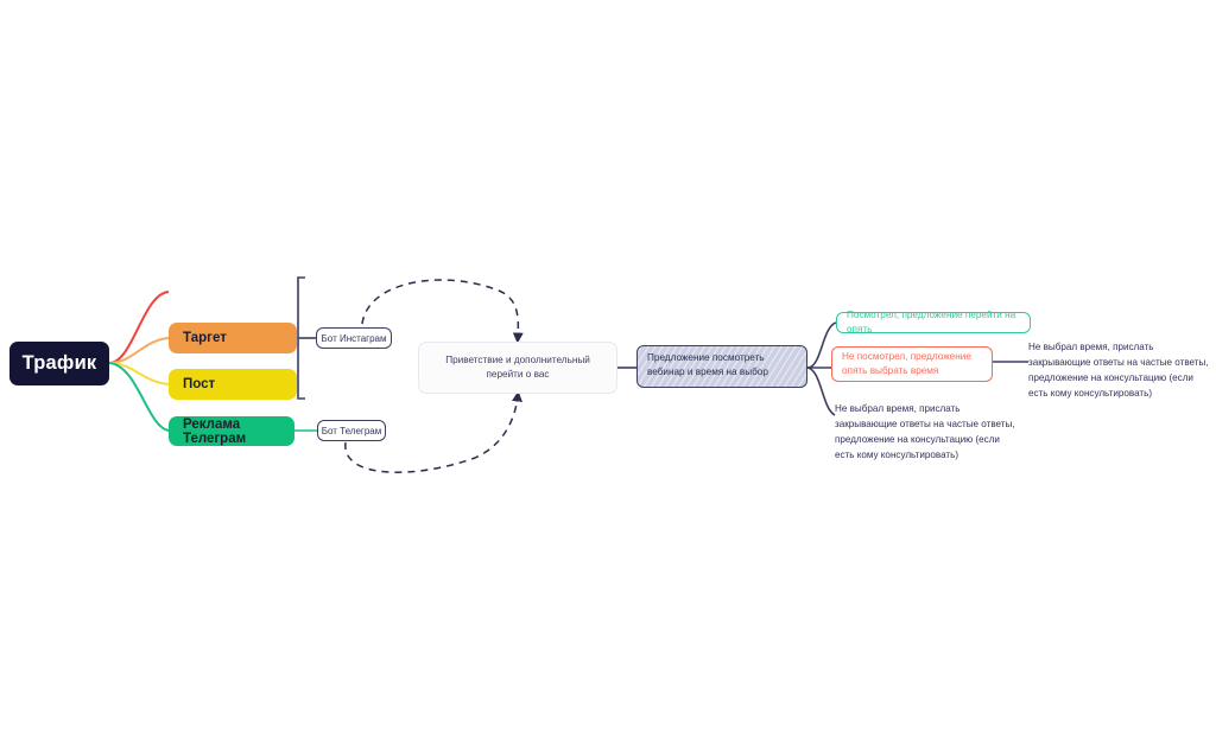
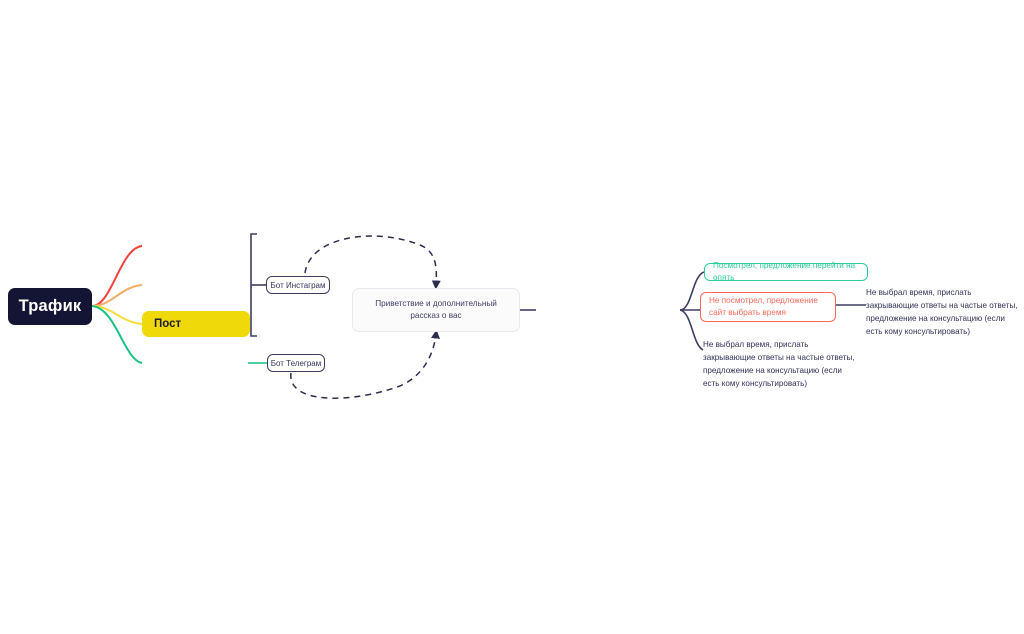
  Трафик
- Таргет
  Пост
- Реклама Телеграм
  Бот Инстаграм
  Бот Телеграм
- Приветствие и дополнительный перейти о вас
+ Приветствие и дополнительный рассказ о вас
- Предложение посмотреть вебинар и время на выбор
  Посмотрел, предложение перейти на опять
- Не посмотрел, предложение опять выбрать время
+ Не посмотрел, предложение сайт выбрать время
  Не выбрал время, прислать закрывающие ответы на частые ответы, предложение на консультацию (если есть кому консультировать)
  Не выбрал время, прислать закрывающие ответы на частые ответы, предложение на консультацию (если есть кому консультировать)
